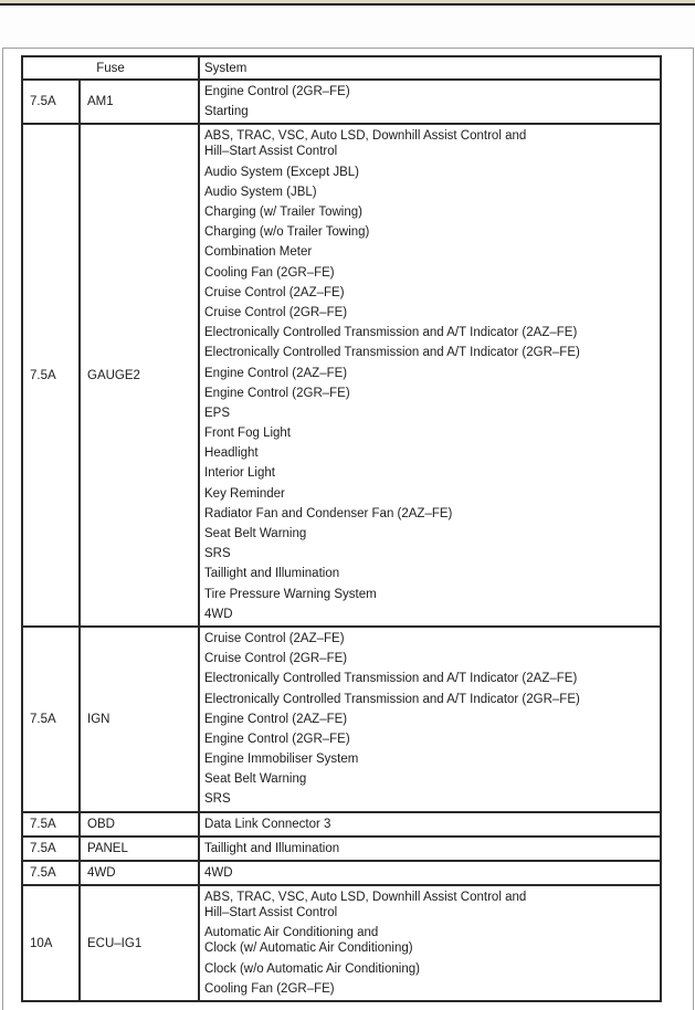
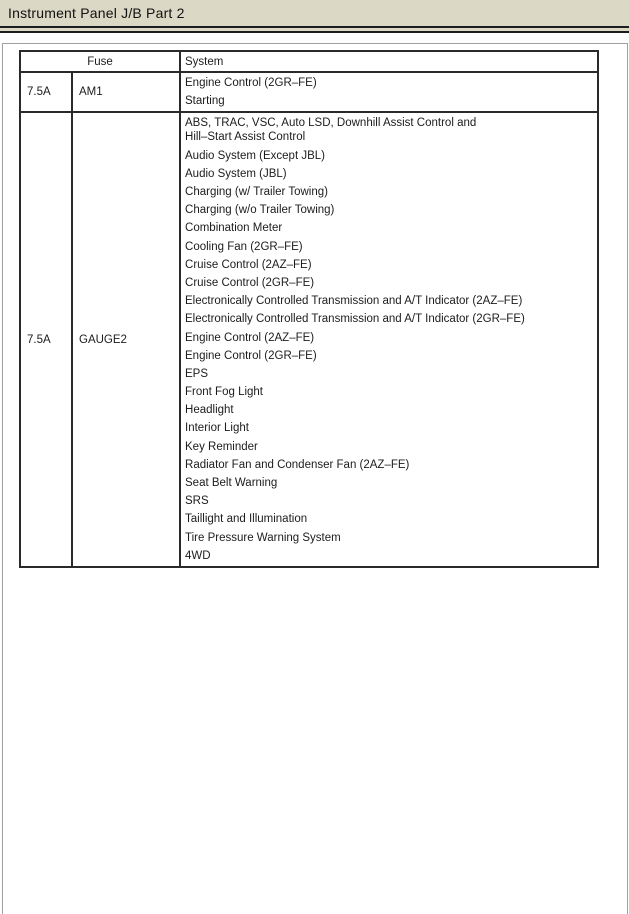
+ Instrument Panel J/B Part 2
  Fuse	System
  7.5A	AM1	Engine Control (2GR–FE)Starting
  7.5A	GAUGE2	ABS, TRAC, VSC, Auto LSD, Downhill Assist Control and Hill–Start Assist ControlAudio System (Except JBL)Audio System (JBL)Charging (w/ Trailer Towing)Charging (w/o Trailer Towing)Combination MeterCooling Fan (2GR–FE)Cruise Control (2AZ–FE)Cruise Control (2GR–FE)Electronically Controlled Transmission and A/T Indicator (2AZ–FE)Electronically Controlled Transmission and A/T Indicator (2GR–FE)Engine Control (2AZ–FE)Engine Control (2GR–FE)EPSFront Fog LightHeadlightInterior LightKey ReminderRadiator Fan and Condenser Fan (2AZ–FE)Seat Belt WarningSRSTaillight and IlluminationTire Pressure Warning System4WD
- 7.5A	IGN	Cruise Control (2AZ–FE)Cruise Control (2GR–FE)Electronically Controlled Transmission and A/T Indicator (2AZ–FE)Electronically Controlled Transmission and A/T Indicator (2GR–FE)Engine Control (2AZ–FE)Engine Control (2GR–FE)Engine Immobiliser SystemSeat Belt WarningSRS
- 7.5A	OBD	Data Link Connector 3
- 7.5A	PANEL	Taillight and Illumination
- 7.5A	4WD	4WD
- 10A	ECU–IG1	ABS, TRAC, VSC, Auto LSD, Downhill Assist Control and Hill–Start Assist ControlAutomatic Air Conditioning and Clock (w/ Automatic Air Conditioning)Clock (w/o Automatic Air Conditioning)Cooling Fan (2GR–FE)
